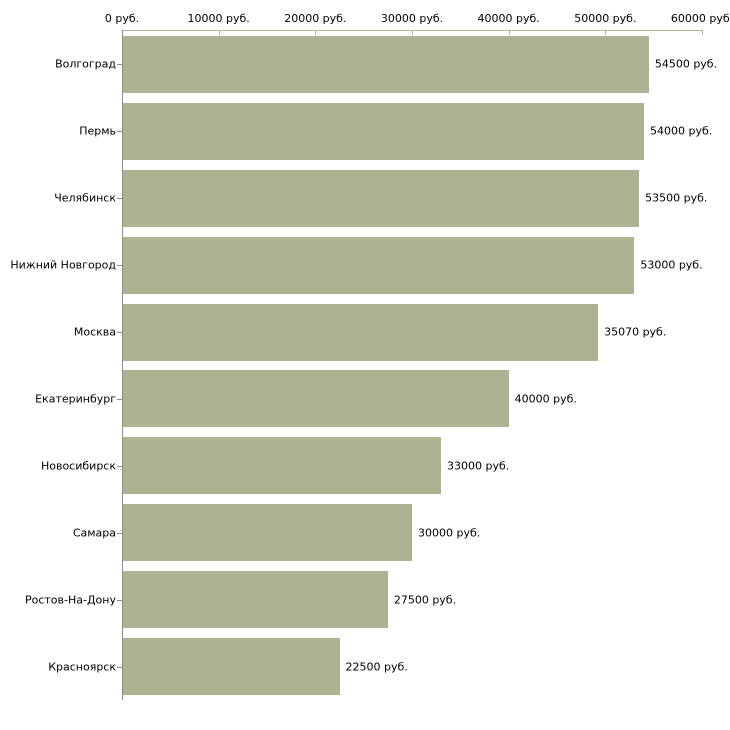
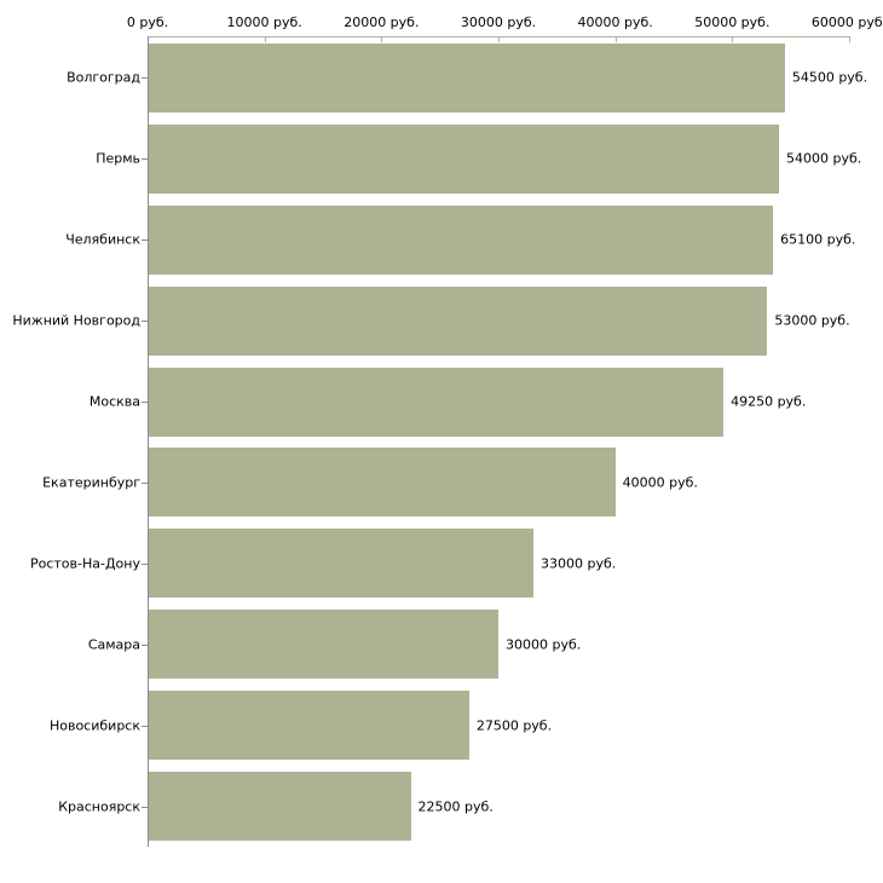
  0 руб.
  10000 руб.
  20000 руб.
  30000 руб.
  40000 руб.
  50000 руб.
  60000 руб
  Волгоград
  Пермь
  Челябинск
  Нижний Новгород
  Москва
  Екатеринбург
- Новосибирск
+ Ростов-На-Дону
  Самара
- Ростов-На-Дону
+ Новосибирск
  Красноярск
  54500 руб.
  54000 руб.
- 53500 руб.
+ 65100 руб.
  53000 руб.
- 35070 руб.
+ 49250 руб.
  40000 руб.
  33000 руб.
  30000 руб.
  27500 руб.
  22500 руб.
